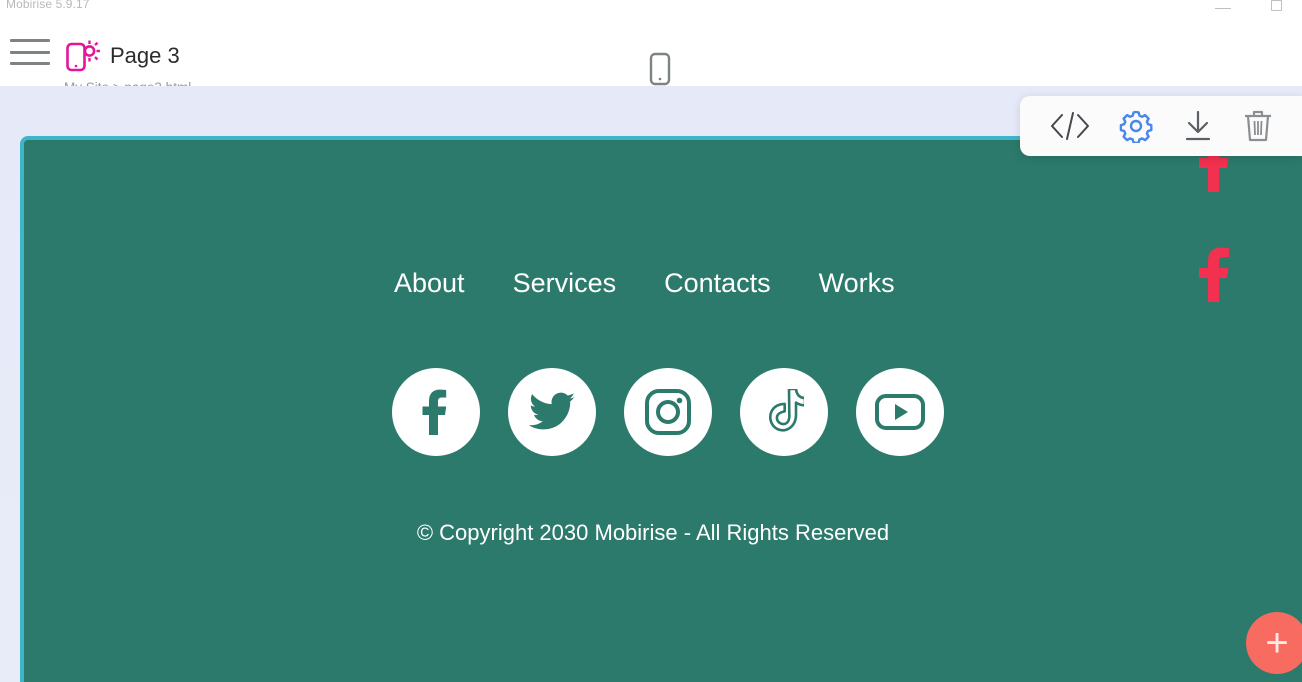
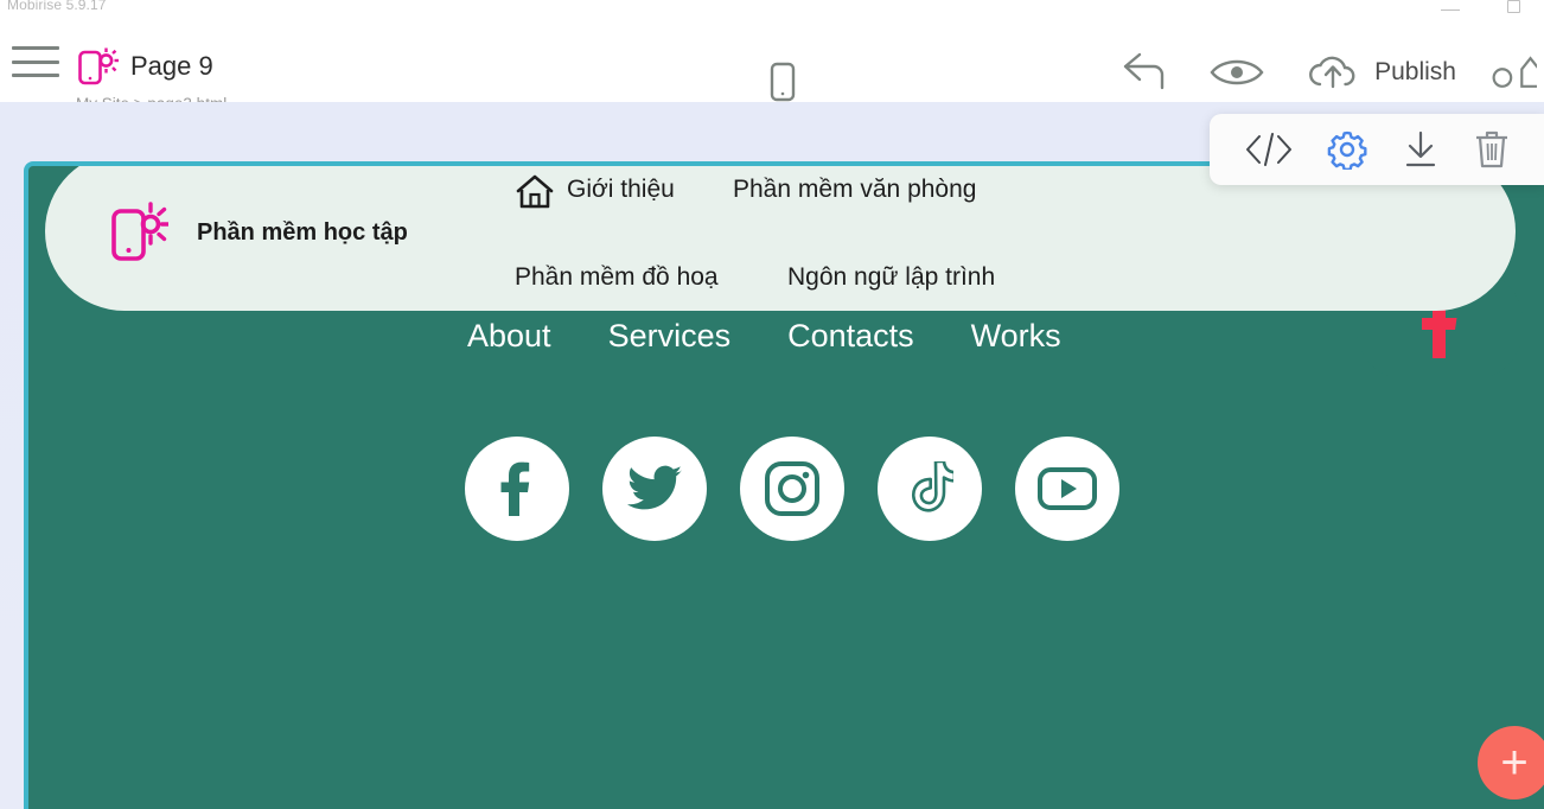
  Mobirise 5.9.17
- Page 3
+ Page 9
+ Publish
+ Phần mềm học tập
+ Giới thiệu
+ Phần mềm văn phòng
+ Phần mềm đồ hoạ
+ Ngôn ngữ lập trình
  About
  Services
  Contacts
  Works
- © Copyright 2030 Mobirise - All Rights Reserved
  +
